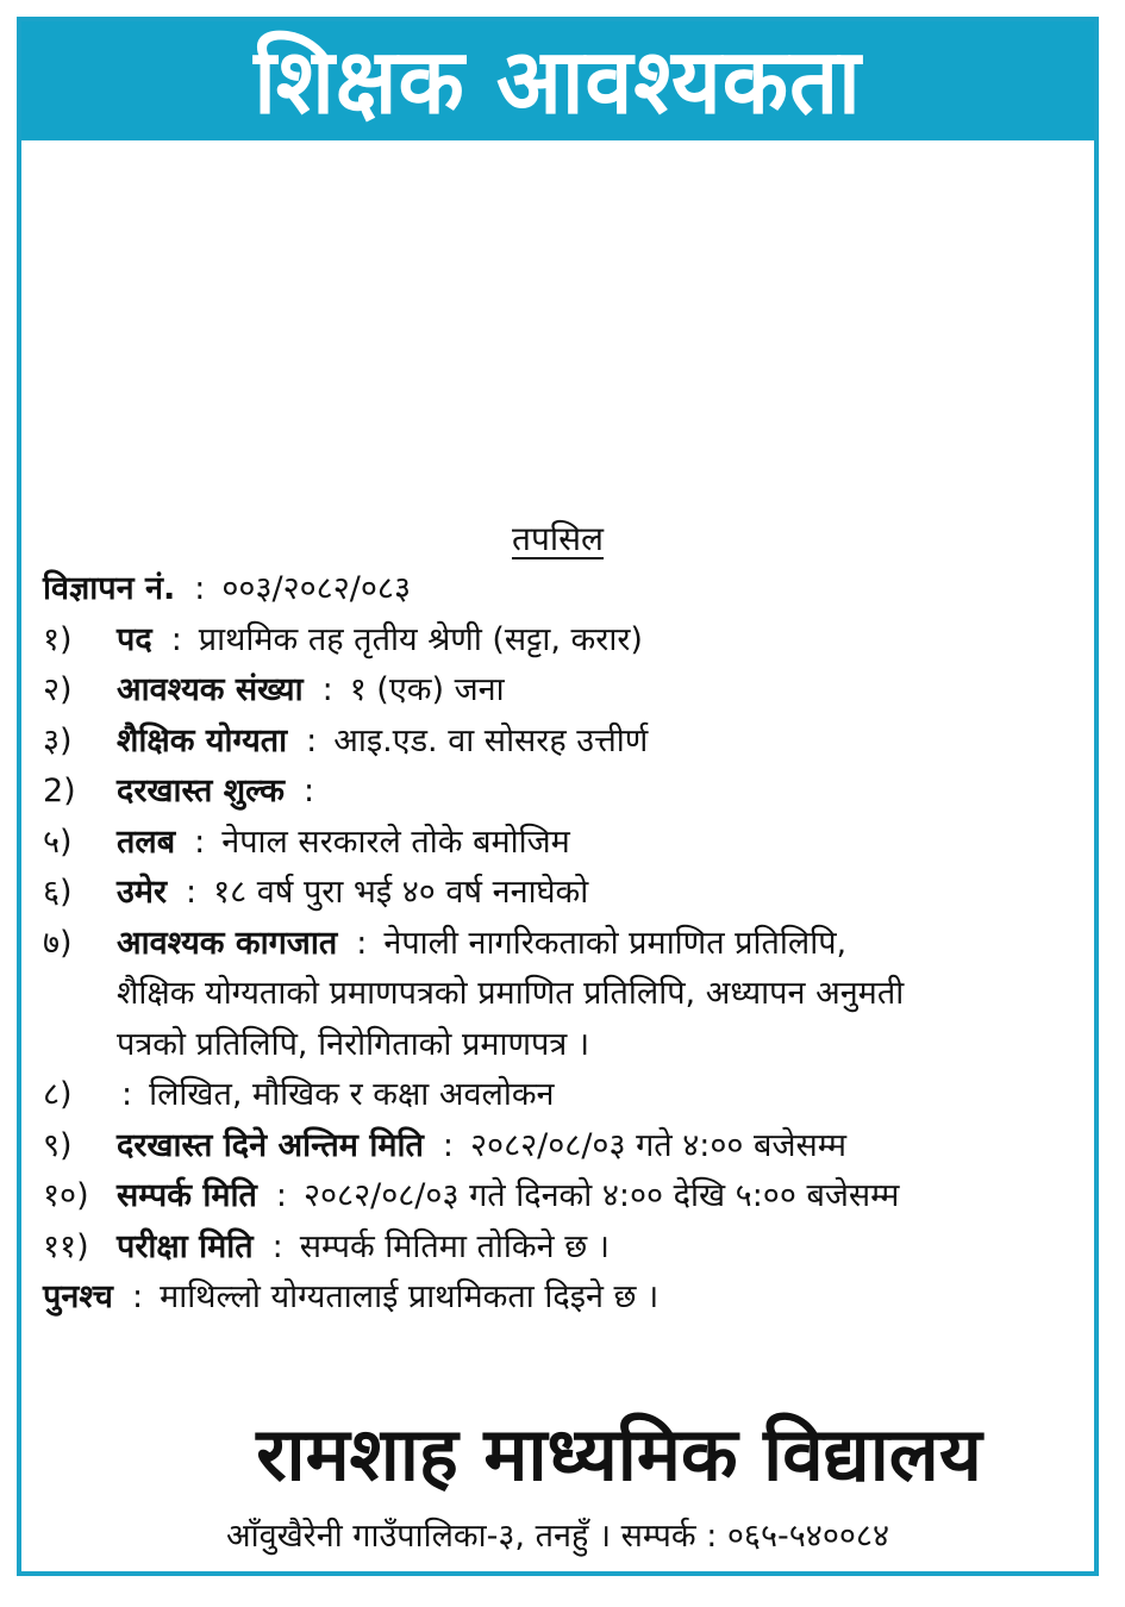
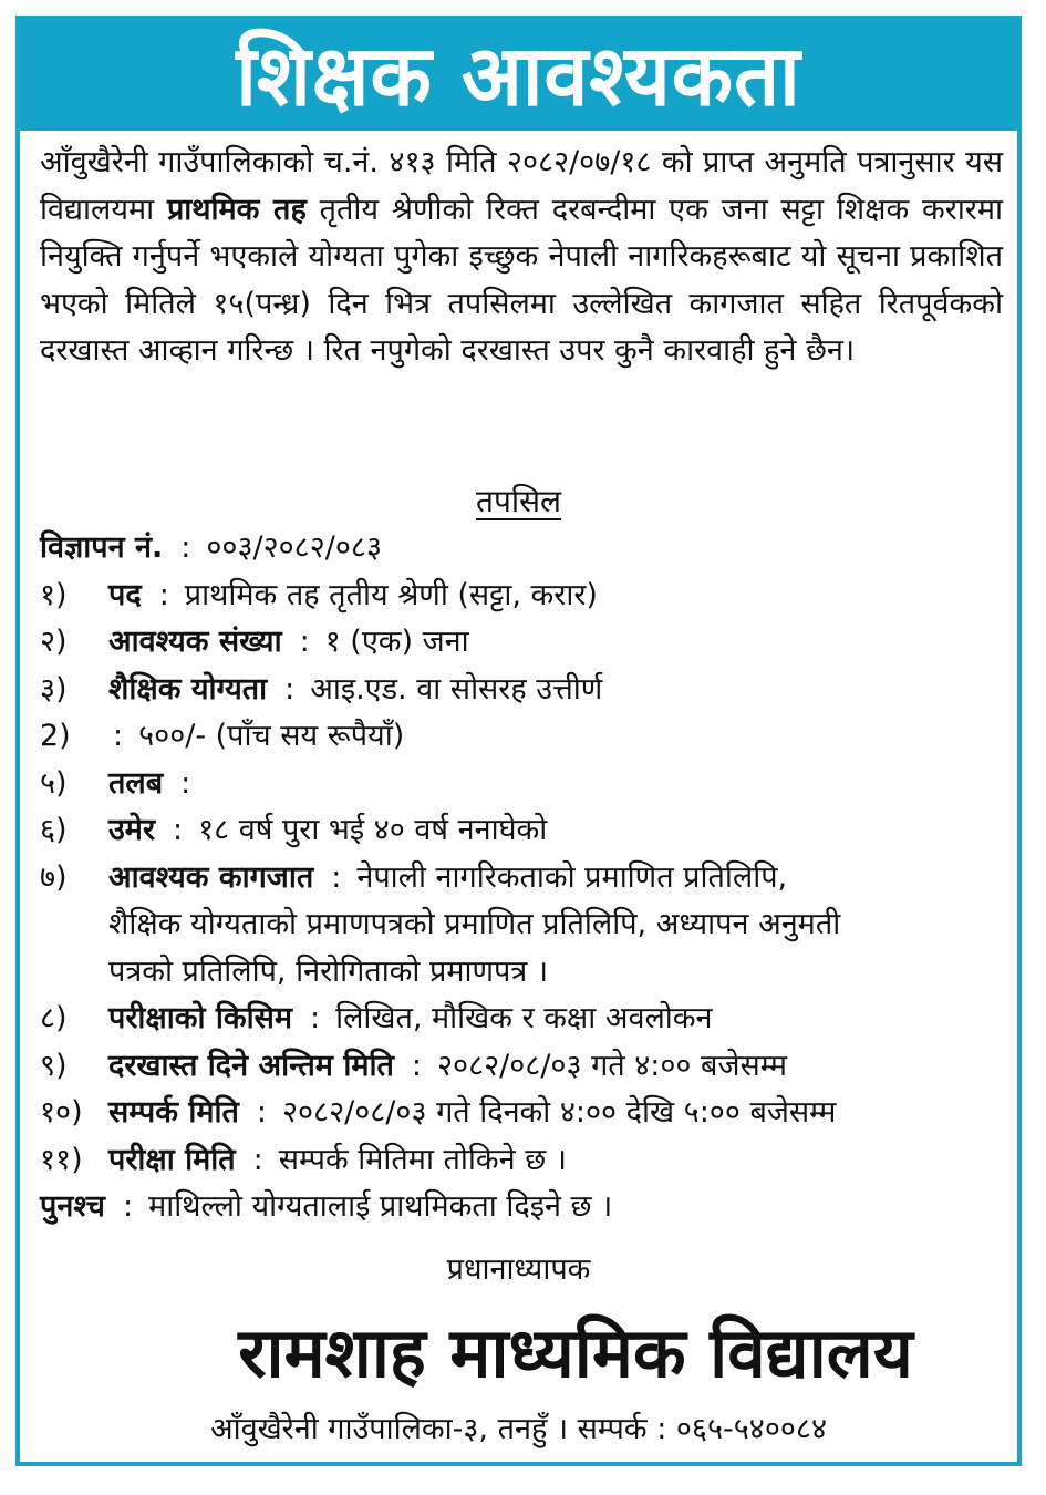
  शिक्षक आवश्यकता
+ आँवुखैरेनी गाउँपालिकाको च.नं. ४१३ मिति २०८२/०७/१८ को प्राप्त अनुमति पत्रानुसार यस विद्यालयमा प्राथमिक तह तृतीय श्रेणीको रिक्त दरबन्दीमा एक जना सट्टा शिक्षक करारमा नियुक्ति गर्नुपर्ने भएकाले योग्यता पुगेका इच्छुक नेपाली नागरिकहरूबाट यो सूचना प्रकाशित भएको मितिले १५(पन्ध्र) दिन भित्र तपसिलमा उल्लेखित कागजात सहित रितपूर्वकको दरखास्त आव्हान गरिन्छ । रित नपुगेको दरखास्त उपर कुनै कारवाही हुने छैन।
  तपसिल
  विज्ञापन नं.
  :
  ००३/२०८२/०८३
  १)
  पद
  :
  प्राथमिक तह तृतीय श्रेणी (सट्टा, करार)
  २)
  आवश्यक संख्या
  :
  १ (एक) जना
  ३)
  शैक्षिक योग्यता
  :
  आइ.एड. वा सोसरह उत्तीर्ण
  2)
- दरखास्त शुल्क
  :
+ ५००/- (पाँच सय रूपैयाँ)
  ५)
  तलब
  :
- नेपाल सरकारले तोके बमोजिम
  ६)
  उमेर
  :
  १८ वर्ष पुरा भई ४० वर्ष ननाघेको
  ७)
  आवश्यक कागजात
  :
  नेपाली नागरिकताको प्रमाणित प्रतिलिपि,
  शैक्षिक योग्यताको प्रमाणपत्रको प्रमाणित प्रतिलिपि, अध्यापन अनुमती
  पत्रको प्रतिलिपि, निरोगिताको प्रमाणपत्र ।
  ८)
+ परीक्षाको किसिम
  :
  लिखित, मौखिक र कक्षा अवलोकन
  ९)
  दरखास्त दिने अन्तिम मिति
  :
  २०८२/०८/०३ गते ४:०० बजेसम्म
  १०)
  सम्पर्क मिति
  :
  २०८२/०८/०३ गते दिनको ४:०० देखि ५:०० बजेसम्म
  ११)
  परीक्षा मिति
  :
  सम्पर्क मितिमा तोकिने छ ।
  पुनश्च
  :
  माथिल्लो योग्यतालाई प्राथमिकता दिइने छ ।
+ प्रधानाध्यापक
  रामशाह माध्यमिक विद्यालय
  आँवुखैरेनी गाउँपालिका-३, तनहुँ । सम्पर्क : ०६५-५४००८४
